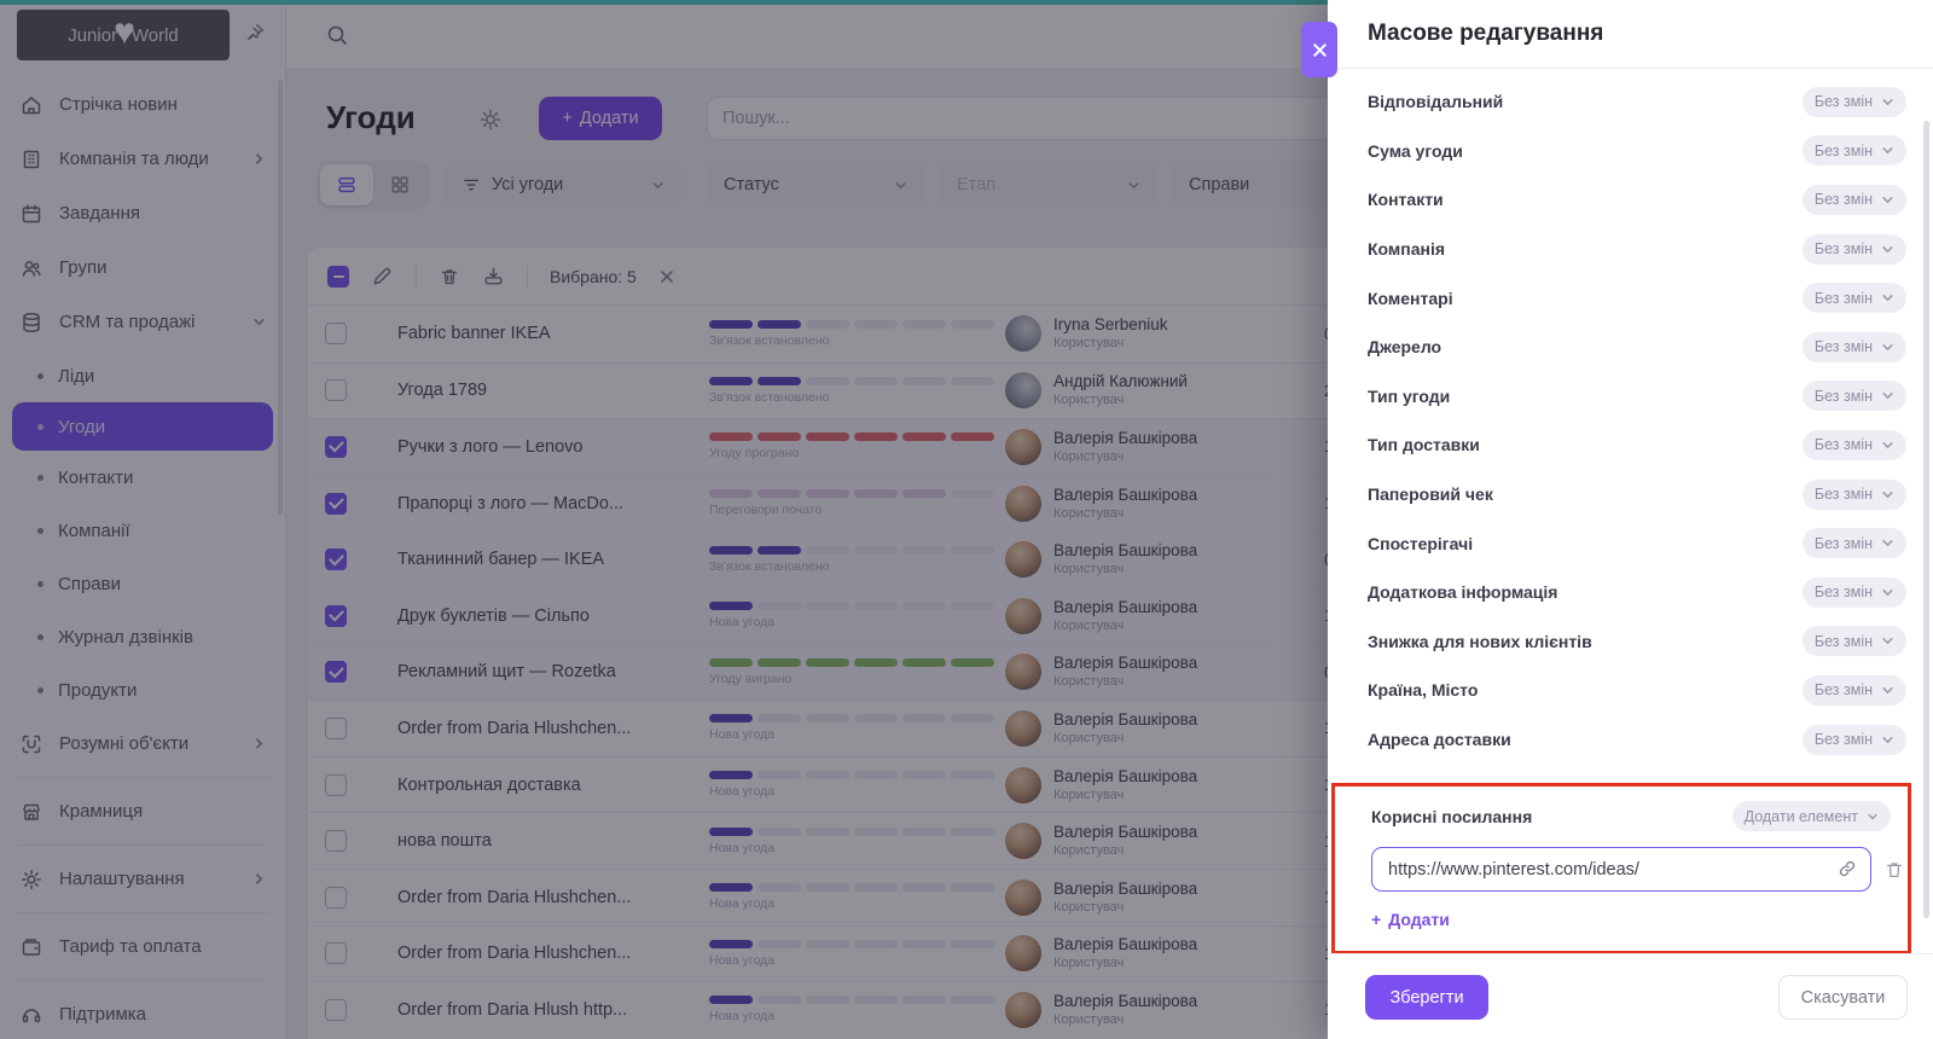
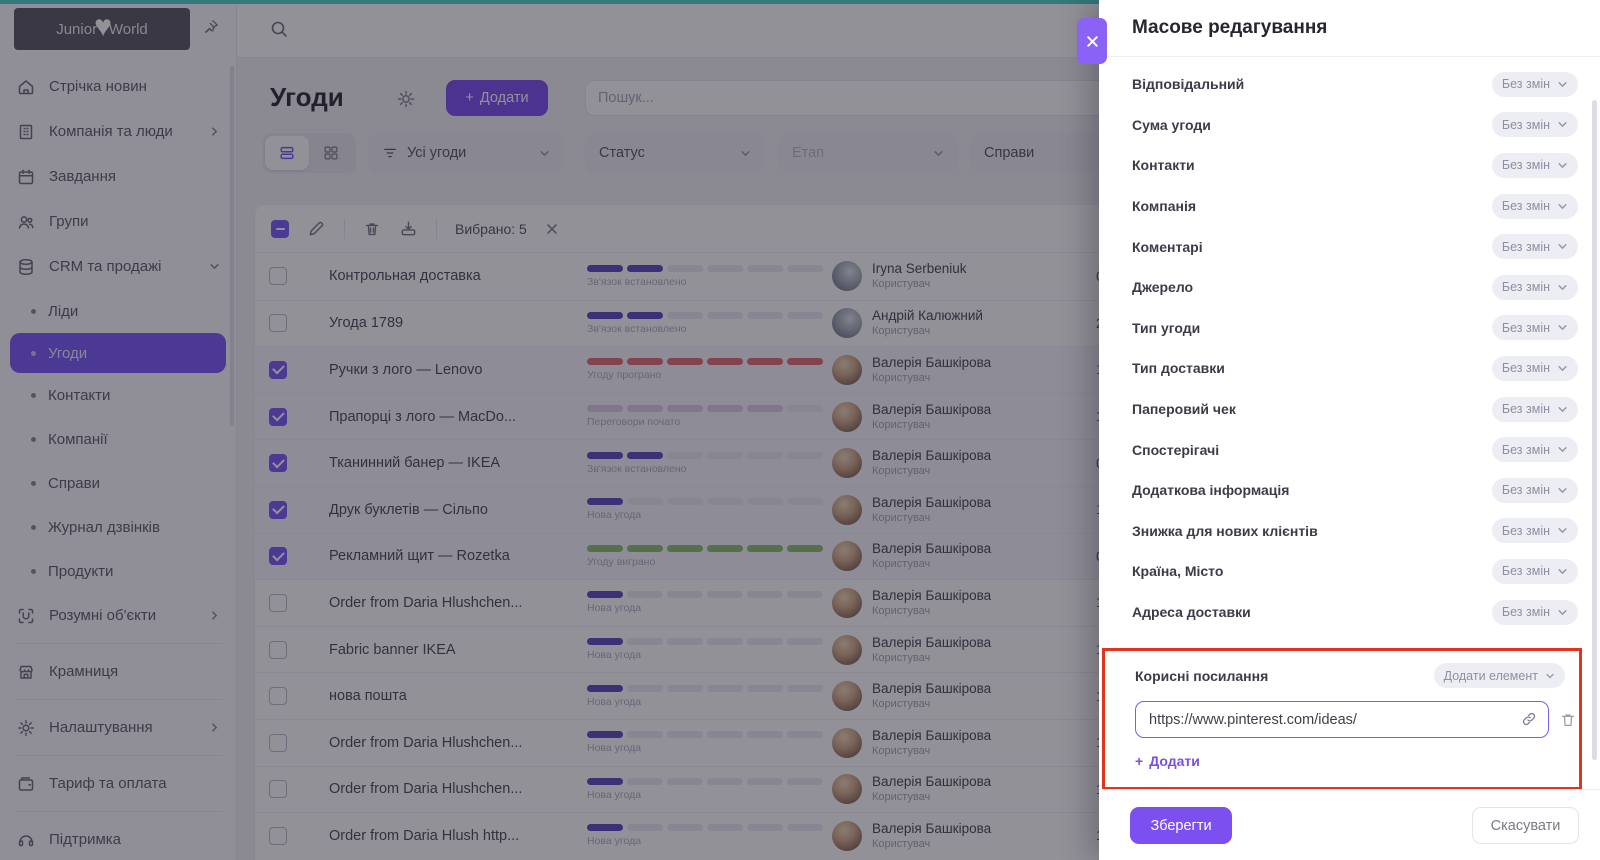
  Junior
  ♥
  World
  Стрічка новин
  Компанія та люди
  Завдання
  Групи
  CRM та продажі
  Ліди
  Угоди
  Контакти
  Компанії
  Справи
  Журнал дзвінків
  Продукти
  Розумні об'єкти
  Крамниця
  Налаштування
  Тариф та оплата
  Підтримка
  Угоди
  +
  Додати
  Пошук...
  Усі угоди
  Статус
  Етап
  Справи
  Вибрано: 5
- Fabric banner IKEA
+ Контрольная доставка
  Зв'язок встановлено
  Iryna Serbeniuk
  Користувач
  Угода 1789
  Зв'язок встановлено
  Андрій Калюжний
  Користувач
  Ручки з лого — Lenovo
  Угоду програно
  Валерія Башкірова
  Користувач
  Прапорці з лого — MacDo...
  Переговори почато
  Валерія Башкірова
  Користувач
  Тканинний банер — IKEA
  Зв'язок встановлено
  Валерія Башкірова
  Користувач
  Друк буклетів — Сільпо
  Нова угода
  Валерія Башкірова
  Користувач
  Рекламний щит — Rozetka
  Угоду виграно
  Валерія Башкірова
  Користувач
  Order from Daria Hlushchen...
  Нова угода
  Валерія Башкірова
  Користувач
- Контрольная доставка
+ Fabric banner IKEA
  Нова угода
  Валерія Башкірова
  Користувач
  нова пошта
  Нова угода
  Валерія Башкірова
  Користувач
  Order from Daria Hlushchen...
  Нова угода
  Валерія Башкірова
  Користувач
  Order from Daria Hlushchen...
  Нова угода
  Валерія Башкірова
  Користувач
  Order from Daria Hlush http...
  Нова угода
  Валерія Башкірова
  Користувач
  Масове редагування
  Відповідальний
  Без змін
  Сума угоди
  Без змін
  Контакти
  Без змін
  Компанія
  Без змін
  Коментарі
  Без змін
  Джерело
  Без змін
  Тип угоди
  Без змін
  Тип доставки
  Без змін
  Паперовий чек
  Без змін
  Спостерігачі
  Без змін
  Додаткова інформація
  Без змін
  Знижка для нових клієнтів
  Без змін
  Країна, Місто
  Без змін
  Адреса доставки
  Без змін
  Корисні посилання
  Додати елемент
  https://www.pinterest.com/ideas/
  +
  Додати
  Зберегти
  Скасувати
